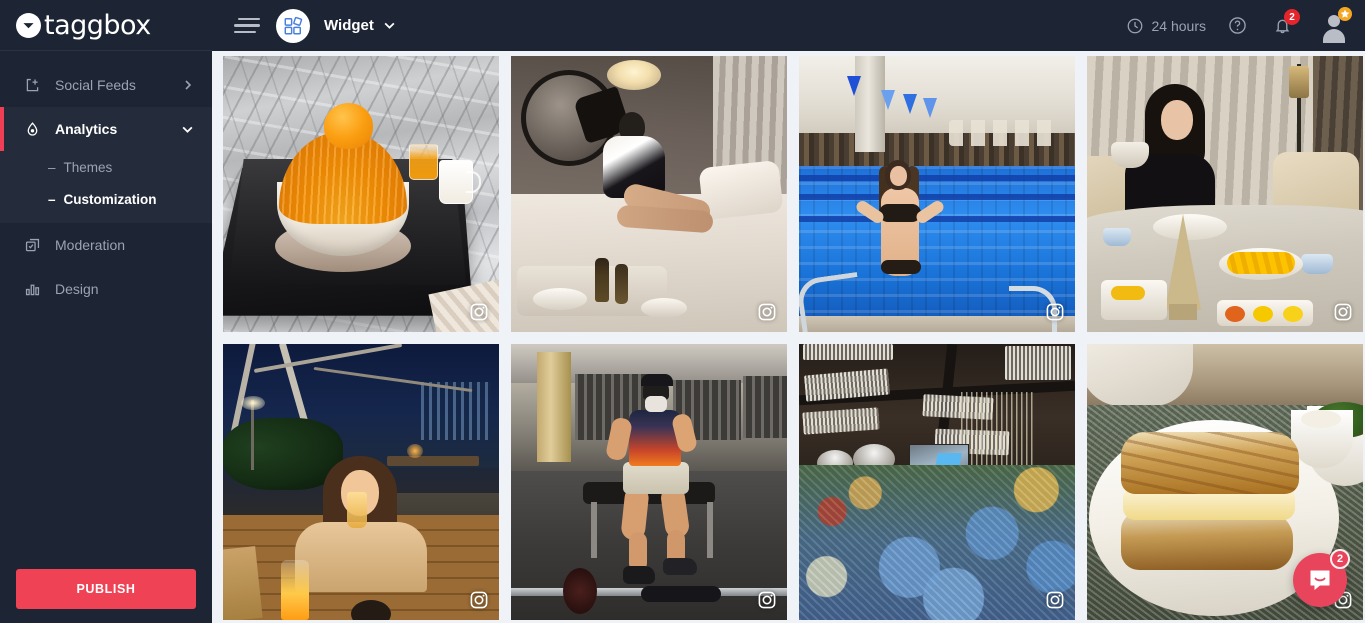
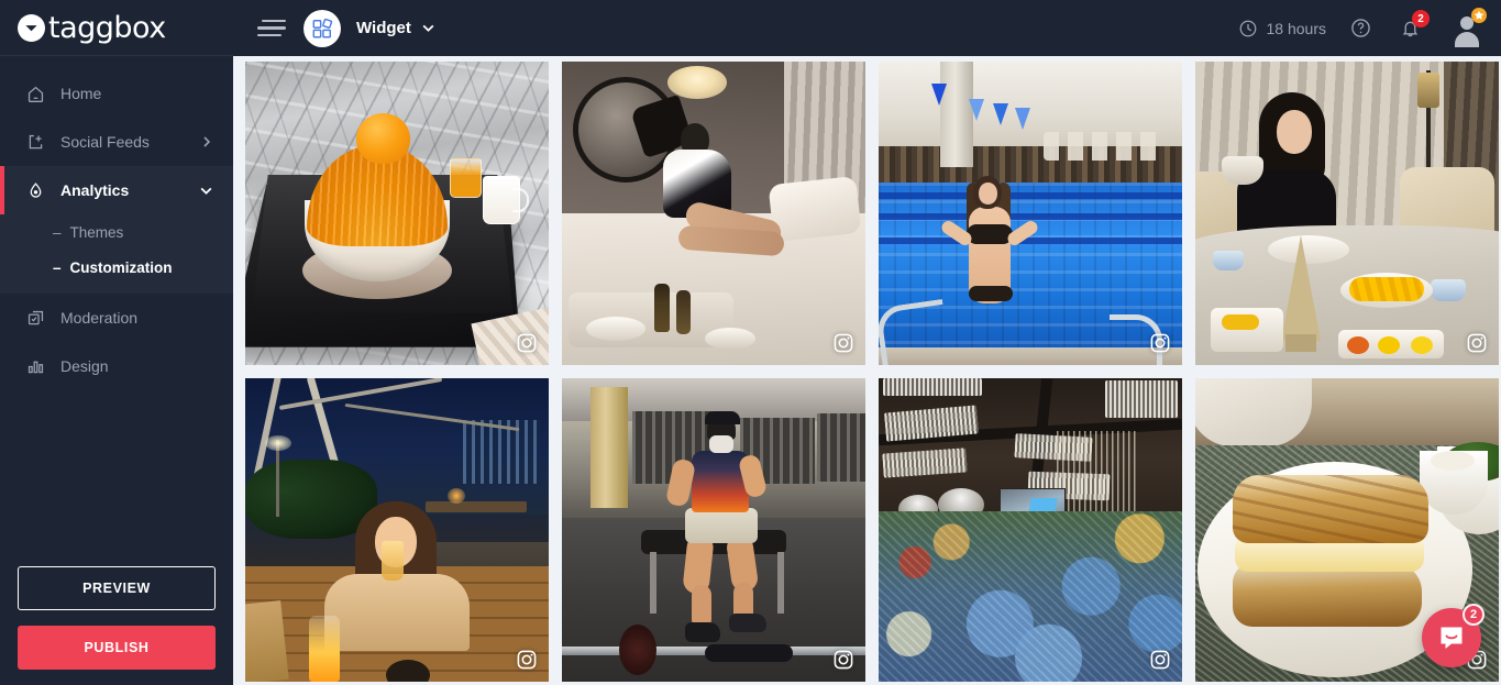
  taggbox
+ Home
  Social Feeds
  Analytics
  –
  Themes
  –
  Customization
  Moderation
  Design
+ PREVIEW
  PUBLISH
  Widget
- 24 hours
+ 18 hours
  2
  2
